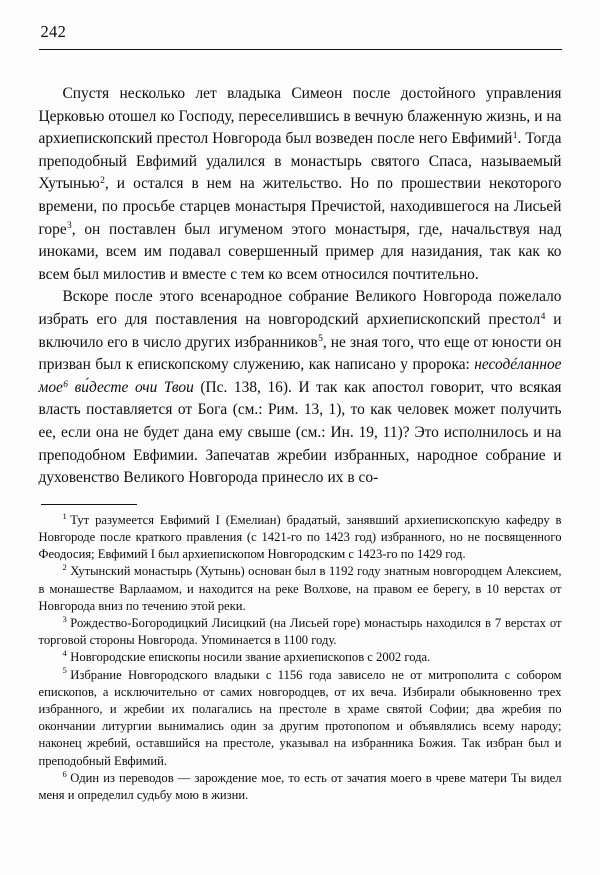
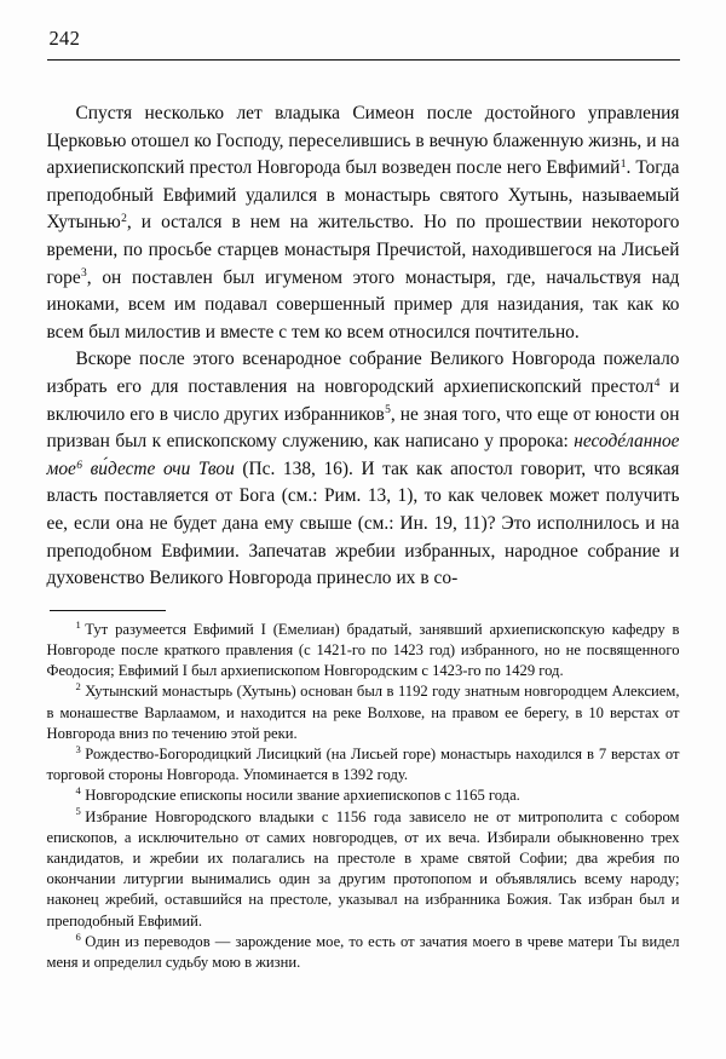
  242
- Спустя несколько лет владыка Симеон после достойного управления Церковью отошел ко Господу, переселившись в вечную блаженную жизнь, и на архиепископский престол Новгорода был возведен после него Евфимий1. Тогда преподобный Евфимий удалился в монастырь святого Спаса, называемый Хутынью2, и остался в нем на жительство. Но по прошествии некоторого времени, по просьбе старцев монастыря Пречистой, находившегося на Лисьей горе3, он поставлен был игуменом этого монастыря, где, начальствуя над иноками, всем им подавал совершенный пример для назидания, так как ко всем был милостив и вместе с тем ко всем относился почтительно.
+ Спустя несколько лет владыка Симеон после достойного управления Церковью отошел ко Господу, переселившись в вечную блаженную жизнь, и на архиепископский престол Новгорода был возведен после него Евфимий1. Тогда преподобный Евфимий удалился в монастырь святого Хутынь, называемый Хутынью2, и остался в нем на жительство. Но по прошествии некоторого времени, по просьбе старцев монастыря Пречистой, находившегося на Лисьей горе3, он поставлен был игуменом этого монастыря, где, начальствуя над иноками, всем им подавал совершенный пример для назидания, так как ко всем был милостив и вместе с тем ко всем относился почтительно.
  Вскоре после этого всенародное собрание Великого Новгорода пожелало избрать его для поставления на новгородский архиепископский престол4 и включило его в число других избранников5, не зная того, что еще от юности он призван был к епископскому служению, как написано у пророка: несодéланное мое6 ви́десте очи Твои (Пс. 138, 16). И так как апостол говорит, что всякая власть поставляется от Бога (см.: Рим. 13, 1), то как человек может получить ее, если она не будет дана ему свыше (см.: Ин. 19, 11)? Это исполнилось и на преподобном Евфимии. Запечатав жребии избранных, народное собрание и духовенство Великого Новгорода принесло их в со-
  1 Тут разумеется Евфимий I (Емелиан) брадатый, занявший архиепископскую кафедру в Новгороде после краткого правления (с 1421-го по 1423 год) избранного, но не посвященного Феодосия; Евфимий I был архиепископом Новгородским с 1423-го по 1429 год.
  2 Хутынский монастырь (Хутынь) основан был в 1192 году знатным новгородцем Алексием, в монашестве Варлаамом, и находится на реке Волхове, на правом ее берегу, в 10 верстах от Новгорода вниз по течению этой реки.
- 3 Рождество-Богородицкий Лисицкий (на Лисьей горе) монастырь находился в 7 верстах от торговой стороны Новгорода. Упоминается в 1100 году.
+ 3 Рождество-Богородицкий Лисицкий (на Лисьей горе) монастырь находился в 7 верстах от торговой стороны Новгорода. Упоминается в 1392 году.
- 4 Новгородские епископы носили звание архиепископов с 2002 года.
+ 4 Новгородские епископы носили звание архиепископов с 1165 года.
- 5 Избрание Новгородского владыки с 1156 года зависело не от митрополита с собором епископов, а исключительно от самих новгородцев, от их веча. Избирали обыкновенно трех избранного, и жребии их полагались на престоле в храме святой Софии; два жребия по окончании литургии вынимались один за другим протопопом и объявлялись всему народу; наконец жребий, оставшийся на престоле, указывал на избранника Божия. Так избран был и преподобный Евфимий.
+ 5 Избрание Новгородского владыки с 1156 года зависело не от митрополита с собором епископов, а исключительно от самих новгородцев, от их веча. Избирали обыкновенно трех кандидатов, и жребии их полагались на престоле в храме святой Софии; два жребия по окончании литургии вынимались один за другим протопопом и объявлялись всему народу; наконец жребий, оставшийся на престоле, указывал на избранника Божия. Так избран был и преподобный Евфимий.
  6 Один из переводов — зарождение мое, то есть от зачатия моего в чреве матери Ты видел меня и определил судьбу мою в жизни.
